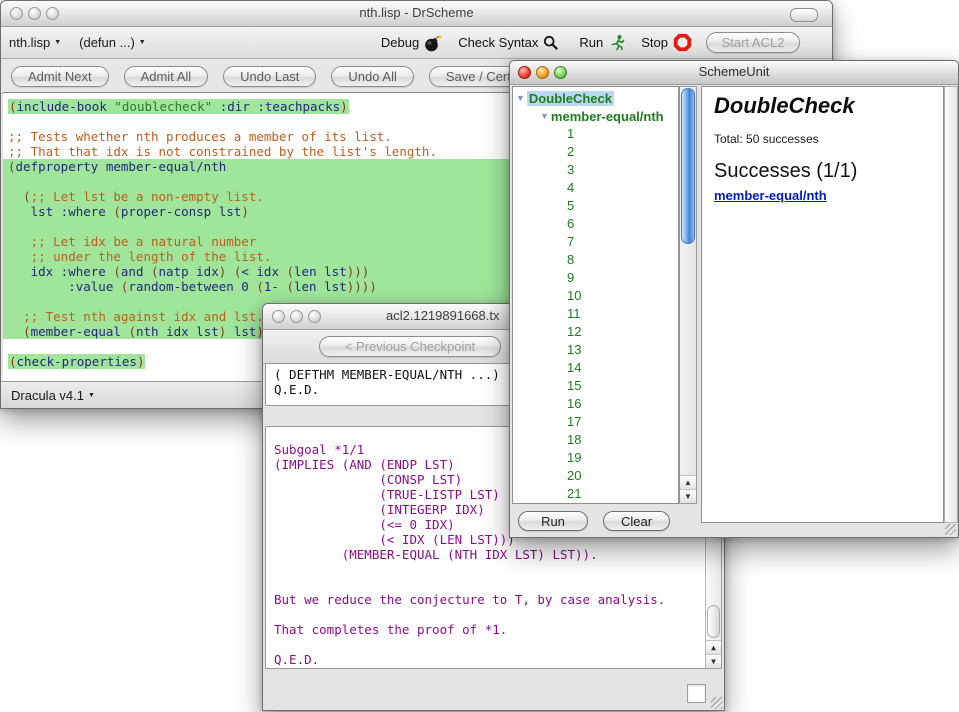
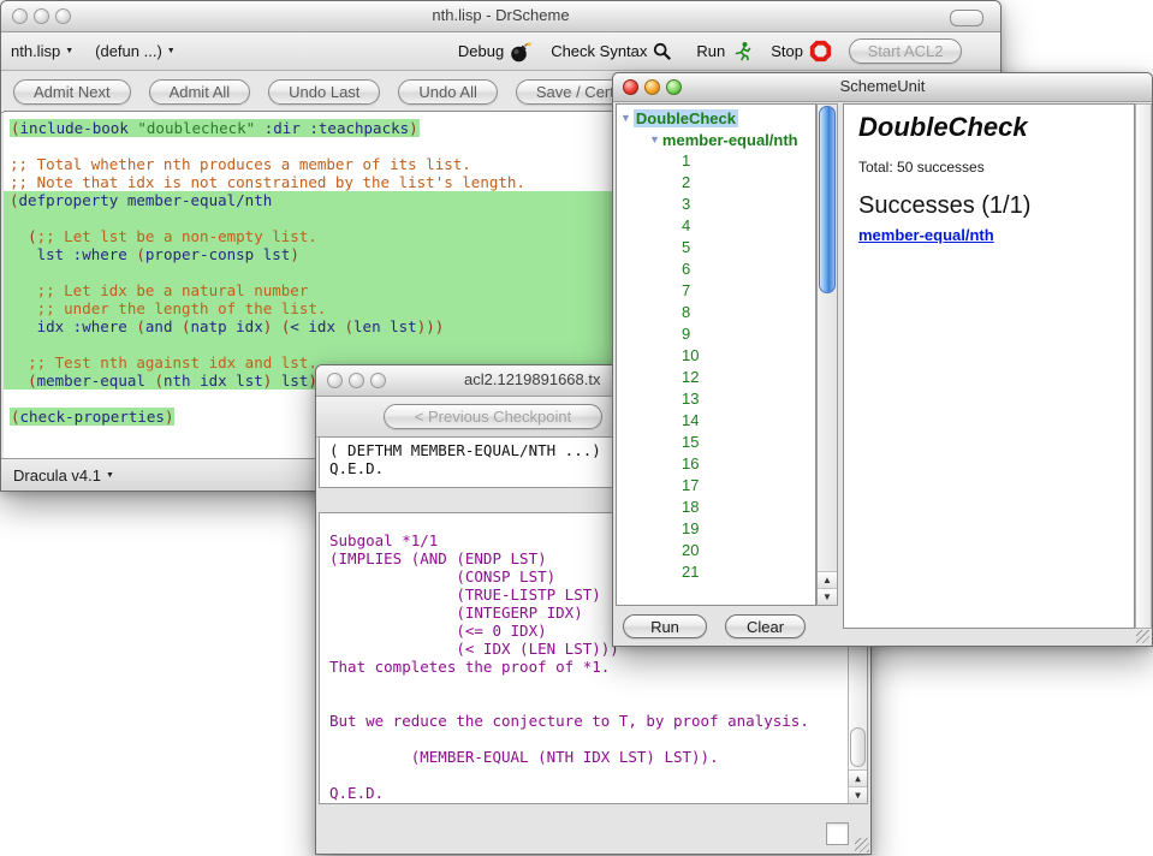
  nth.lisp - DrScheme
  nth.lisp
  (defun ...)
  Debug
  Check Syntax
  Run
  Stop
  Start ACL2
  Admit Next
  Admit All
  Undo Last
  Undo All
  Save / Cer
  (include-book "doublecheck" :dir :teachpacks)
- ;; Tests whether nth produces a member of its list.
+ ;; Total whether nth produces a member of its list.
- ;; That that idx is not constrained by the list's length.
+ ;; Note that idx is not constrained by the list's length.
  (defproperty member-equal/nth
  (;; Let lst be a non-empty list.
  lst :where (proper-consp lst)
  ;; Let idx be a natural number
  ;; under the length of the list.
  idx :where (and (natp idx) (< idx (len lst)))
- :value (random-between 0 (1- (len lst))))
  ;; Test nth against idx and lst.
  (member-equal (nth idx lst) lst)
  (check-properties)
  Dracula v4.1
  acl2.1219891668.tx
  < Previous Checkpoint
  ( DEFTHM MEMBER-EQUAL/NTH ...)
  Q.E.D.
  Subgoal *1/1
  (IMPLIES (AND (ENDP LST)
  (CONSP LST)
  (TRUE-LISTP LST)
  (INTEGERP IDX)
  (<= 0 IDX)
  (< IDX (LEN LST)))
- (MEMBER-EQUAL (NTH IDX LST) LST)).
+ That completes the proof of *1.
- But we reduce the conjecture to T, by case analysis.
+ But we reduce the conjecture to T, by proof analysis.
- That completes the proof of *1.
+ (MEMBER-EQUAL (NTH IDX LST) LST)).
  Q.E.D.
  ▲
  ▼
  SchemeUnit
  ▼
  DoubleCheck
  ▼
  member-equal/nth
  1
  2
  3
  4
  5
  6
  7
  8
  9
  10
- 11
  12
  13
  14
  15
  16
  17
  18
  19
  20
  21
  ▲
  ▼
  DoubleCheck
  Total: 50 successes
  Successes (1/1)
  member-equal/nth
  Run
  Clear
